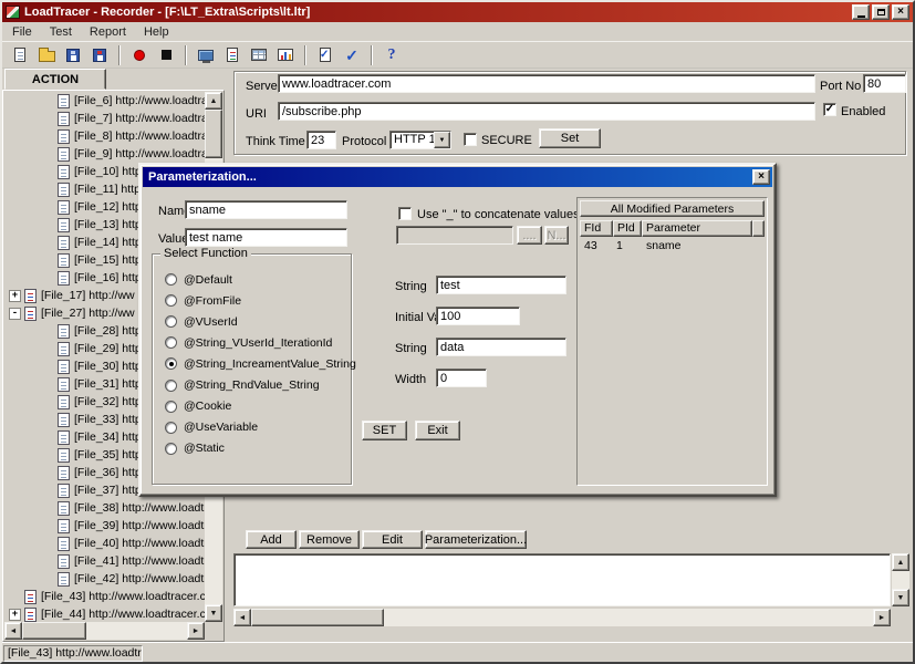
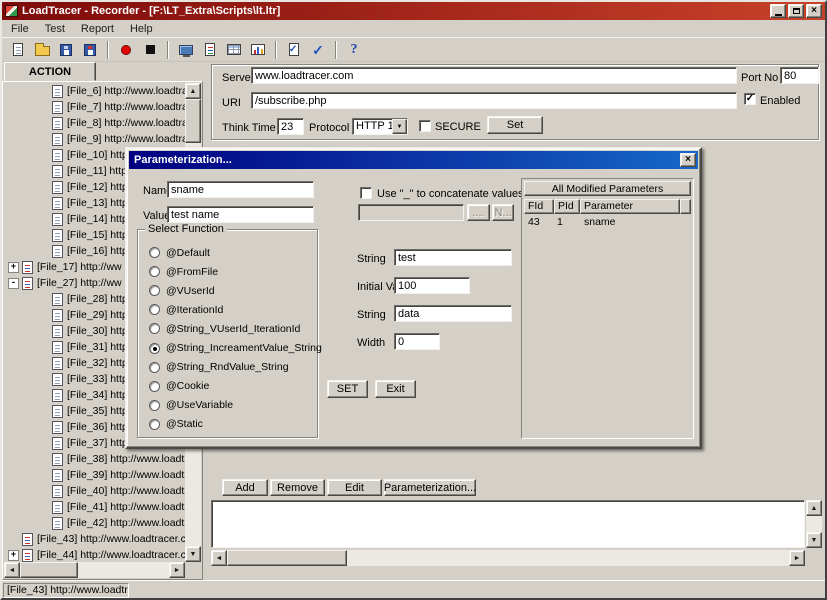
  LoadTracer - Recorder - [F:\LT_Extra\Scripts\lt.ltr]
  ×
  File
  Test
  Report
  Help
  ✓
  ✓
  ?
  ACTION
  [File_6] http://www.loadtr
  [File_7] http://www.loadtr
  [File_8] http://www.loadtr
  [File_9] http://www.loadtr
  [File_10] htt
  [File_11] http
  [File_12] htt
  [File_13] htt
  [File_14] htt
  [File_15] htt
  [File_16] htt
  +
  [File_17] http://ww
  -
  [File_27] http://ww
  [File_28] htt
  [File_29] htt
  [File_30] htt
  [File_31] htt
  [File_32] htt
  [File_33] htt
  [File_34] htt
  [File_35] htt
  [File_36] htt
  [File_37] htt
  [File_38] http://www.loadt
  [File_39] http://www.loadt
  [File_40] http://www.loadt
  [File_41] http://www.loadt
  [File_42] http://www.loadt
  [File_43] http://www.loadtracer.c
  +
  [File_44] http://www.loadtracer.c
  Serve
  www.loadtracer.com
  Port No
  80
  URI
  /subscribe.php
  ✓
  Enabled
  Think Time
  23
  Protocol
  HTTP 1
  SECURE
  Set
  Add
  Remove
  Edit
  Parameterization...
  Parameterization...
  ×
  Nam
  sname
  Valu
  test name
  Select Function
  @Default
  @FromFile
  @VUserId
+ @IterationId
  @String_VUserId_IterationId
  @String_IncreamentValue_String
  @String_RndValue_String
  @Cookie
  @UseVariable
  @Static
  Use "_" to concatenate value
  ....
  N...
  String
  test
  100
  String
  data
  Width
  0
  SET
  Exit
  All Modified Parameters
  FId
  PId
  Parameter
  43
  1
  sname
  [File_43] http://www.loadtr
